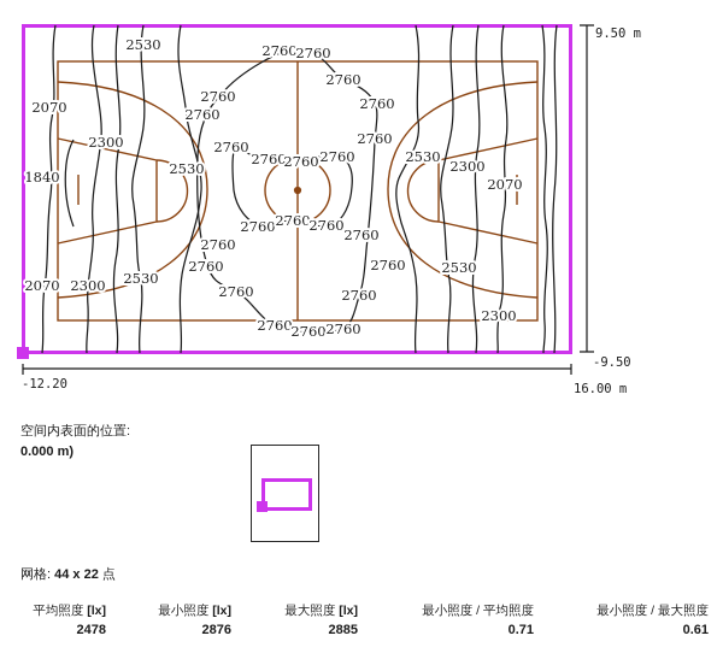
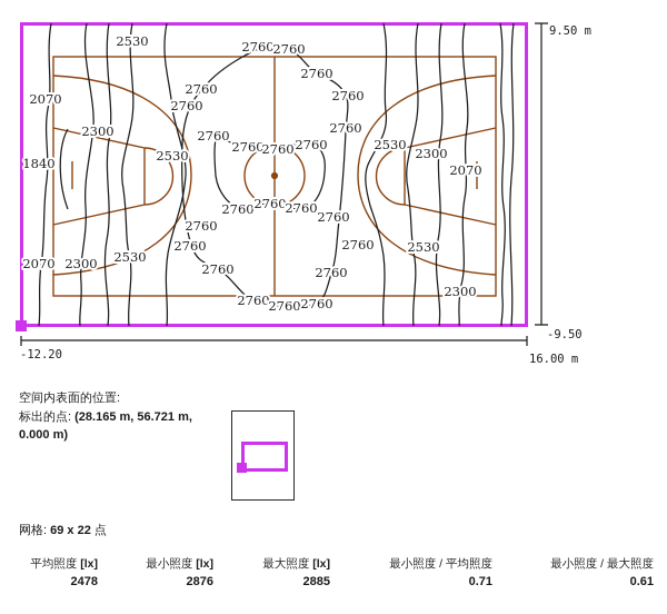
  2530
  2070
  2300
  1840
  2530
  2070
  2300
  2530
  2760
  2760
  2760
  2760
  2760
  2760
  2760
  2760
  2760
  2760
  2760
  2760
  2760
  2760
  2760
  2760
  2760
  2760
  2760
  2760
  2760
  2760
  2760
  2530
  2300
  2070
  2530
  2300
  9.50 m
  -9.50
  -12.20
  16.00 m
  空间内表面的位置:
+ 标出的点: (28.165 m, 56.721 m,
  0.000 m)
- 网格: 44 x 22 点
+ 网格: 69 x 22 点
  平均照度 [lx]
  2478
  最小照度 [lx]
  2876
  最大照度 [lx]
  2885
  最小照度 / 平均照度
  0.71
  最小照度 / 最大照度
  0.61
